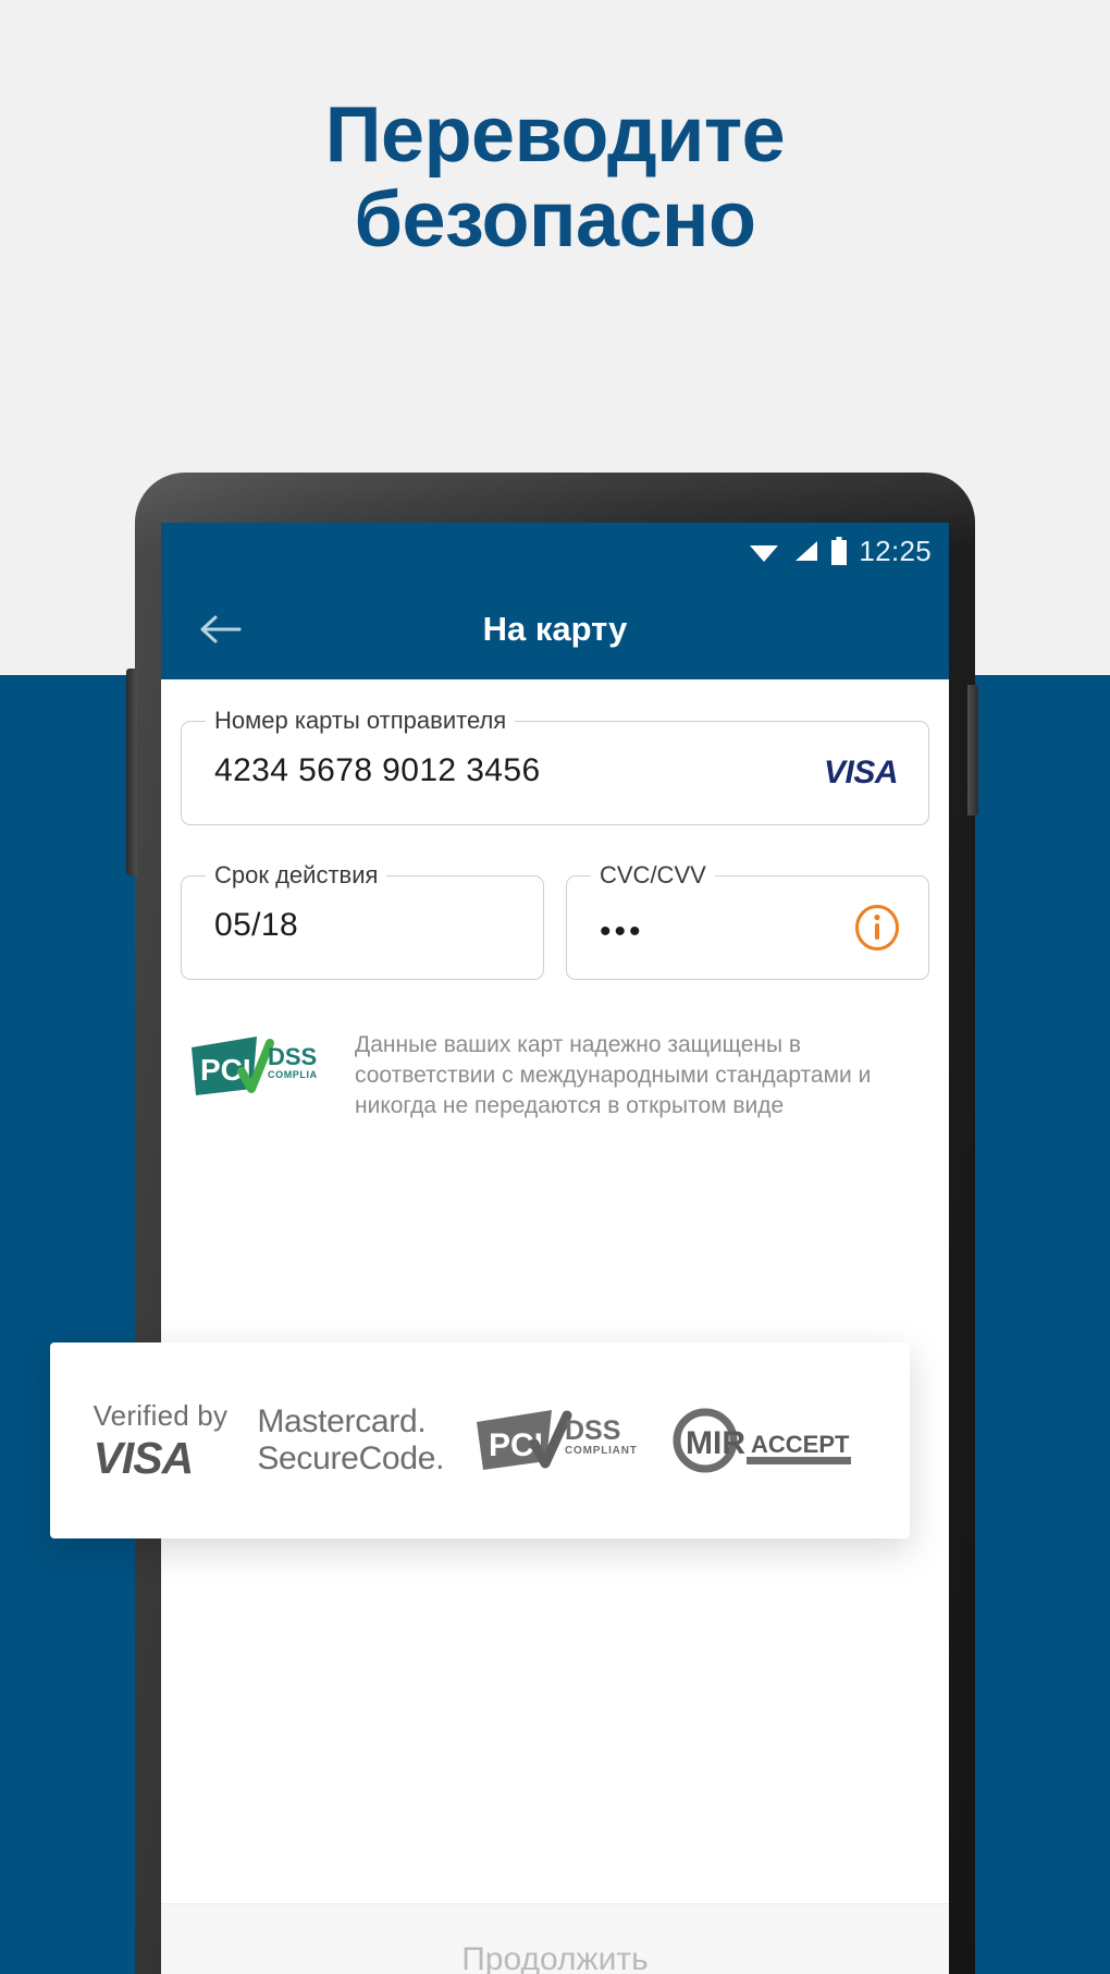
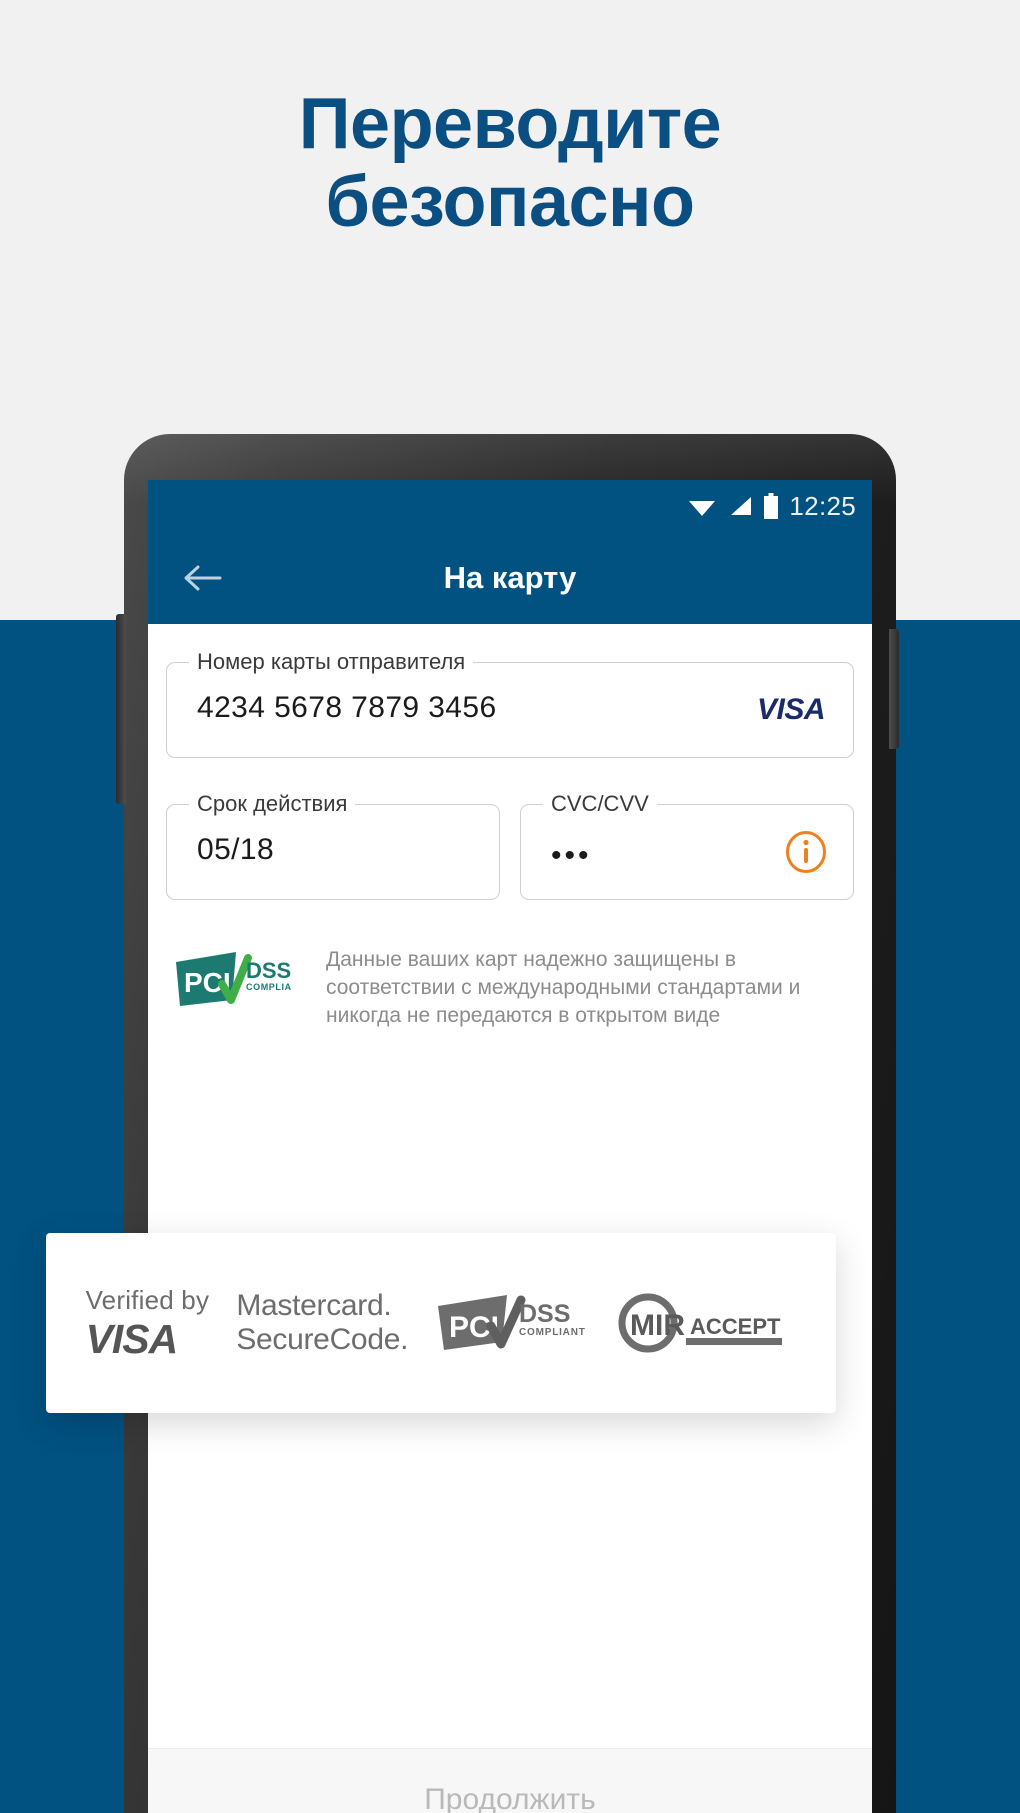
  Переводите
  безопасно
  12:25
  На карту
  Номер карты отправителя
- 4234 5678 9012 3456
+ 4234 5678 7879 3456
  VISA
  Срок действия
  05/18
  CVC/CVV
  •••
  PCI
  DSS
  COMPLIA
  Данные ваших карт надежно защищены в соответствии с международными стандартами и никогда не передаются в открытом виде
  Продолжить
  Verified by
  VISA
  Mastercard.
  SecureCode.
  DSS
  COMPLIANT
  MIR
  ACCEPT
